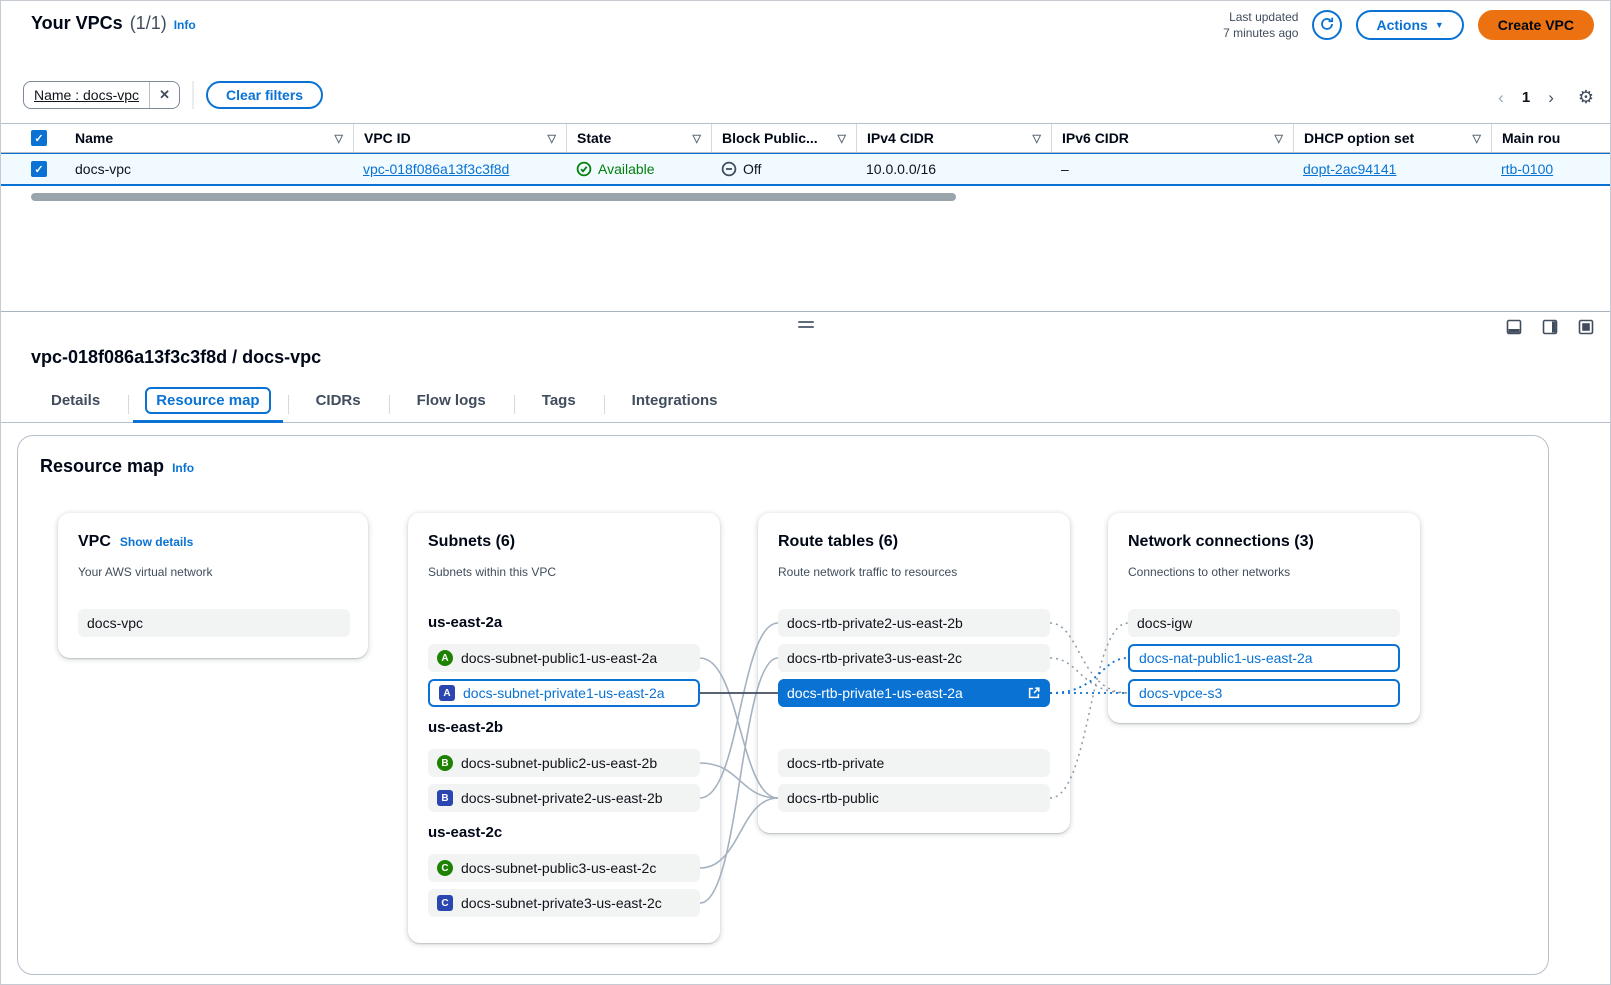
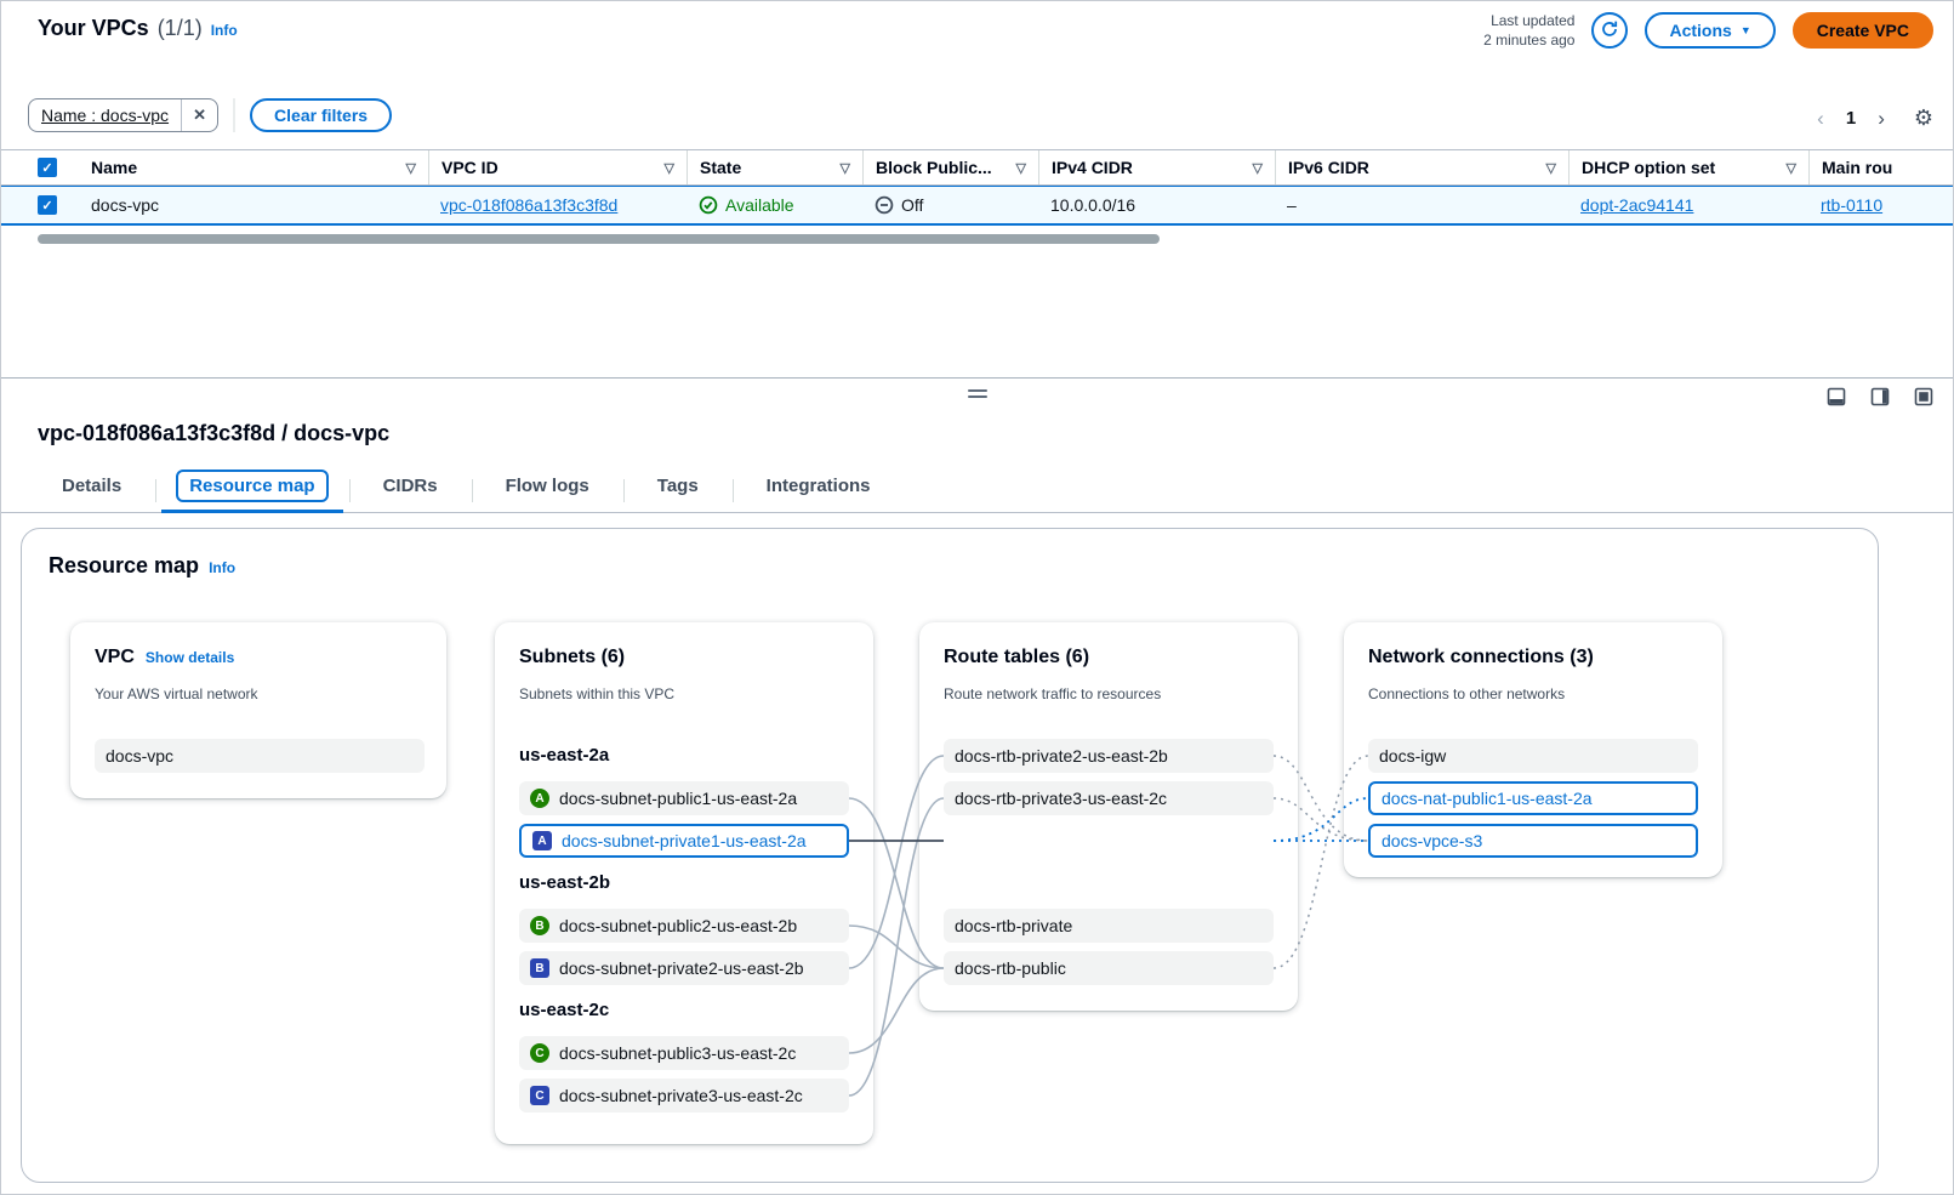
  Your VPCs
  (1/1)
  Info
  Last updated
- 7 minutes ago
+ 2 minutes ago
  Actions
  ▼
  Create VPC
  Name : docs-vpc
  ✕
  Clear filters
  ‹
  1
  ›
  ⚙
  ✓
  Name
  ▽
  VPC ID
  ▽
  State
  ▽
  Block Public...
  ▽
  IPv4 CIDR
  ▽
  IPv6 CIDR
  ▽
  DHCP option set
  ▽
  Main rou
  ✓
  docs-vpc
  vpc-018f086a13f3c3f8d
  Available
  Off
  10.0.0.0/16
  –
  dopt-2ac94141
- rtb-0100
+ rtb-0110
  vpc-018f086a13f3c3f8d / docs-vpc
  Details
  Resource map
  CIDRs
  Flow logs
  Tags
  Integrations
  Resource map
  Info
  VPC
  Show details
  Your AWS virtual network
  docs-vpc
  Subnets (6)
  Subnets within this VPC
  us-east-2a
  A
  docs-subnet-public1-us-east-2a
  A
  docs-subnet-private1-us-east-2a
  us-east-2b
  B
  docs-subnet-public2-us-east-2b
  B
  docs-subnet-private2-us-east-2b
  us-east-2c
  C
  docs-subnet-public3-us-east-2c
  C
  docs-subnet-private3-us-east-2c
  Route tables (6)
  Route network traffic to resources
  docs-rtb-private2-us-east-2b
  docs-rtb-private3-us-east-2c
- docs-rtb-private1-us-east-2a
  docs-rtb-private
  docs-rtb-public
  Network connections (3)
  Connections to other networks
  docs-igw
  docs-nat-public1-us-east-2a
  docs-vpce-s3
